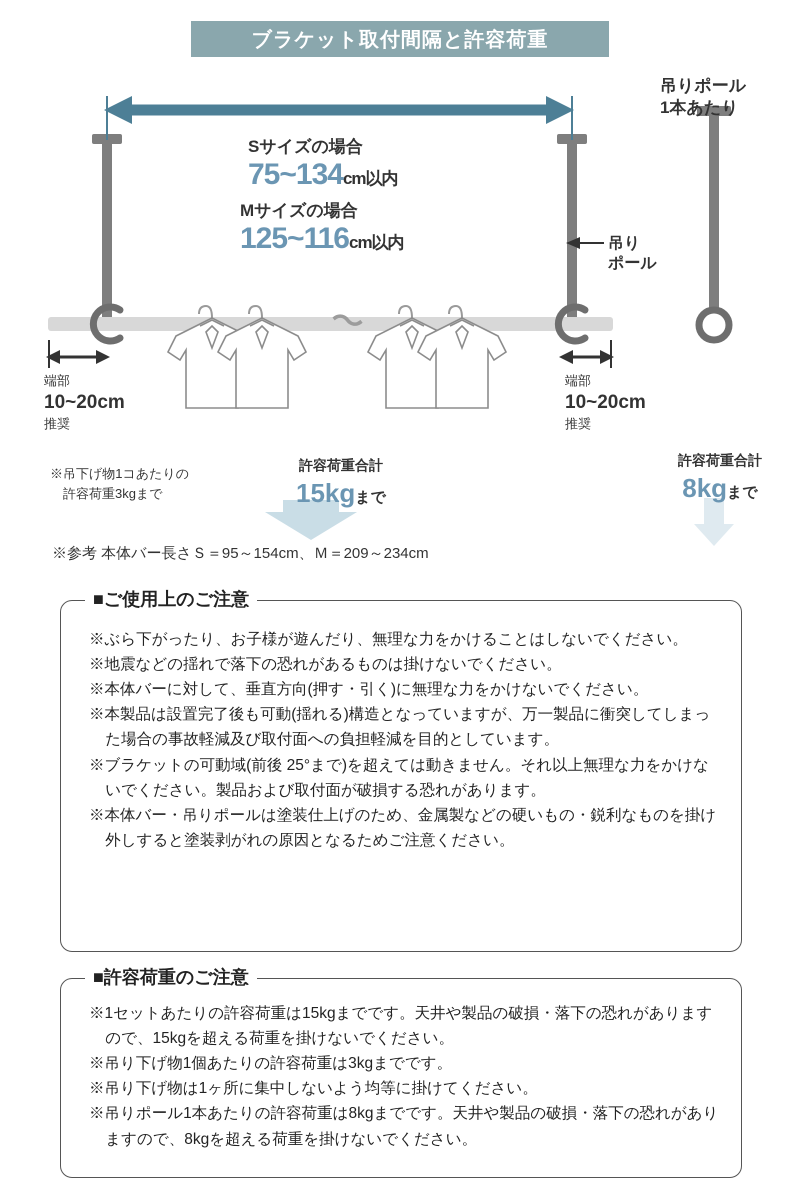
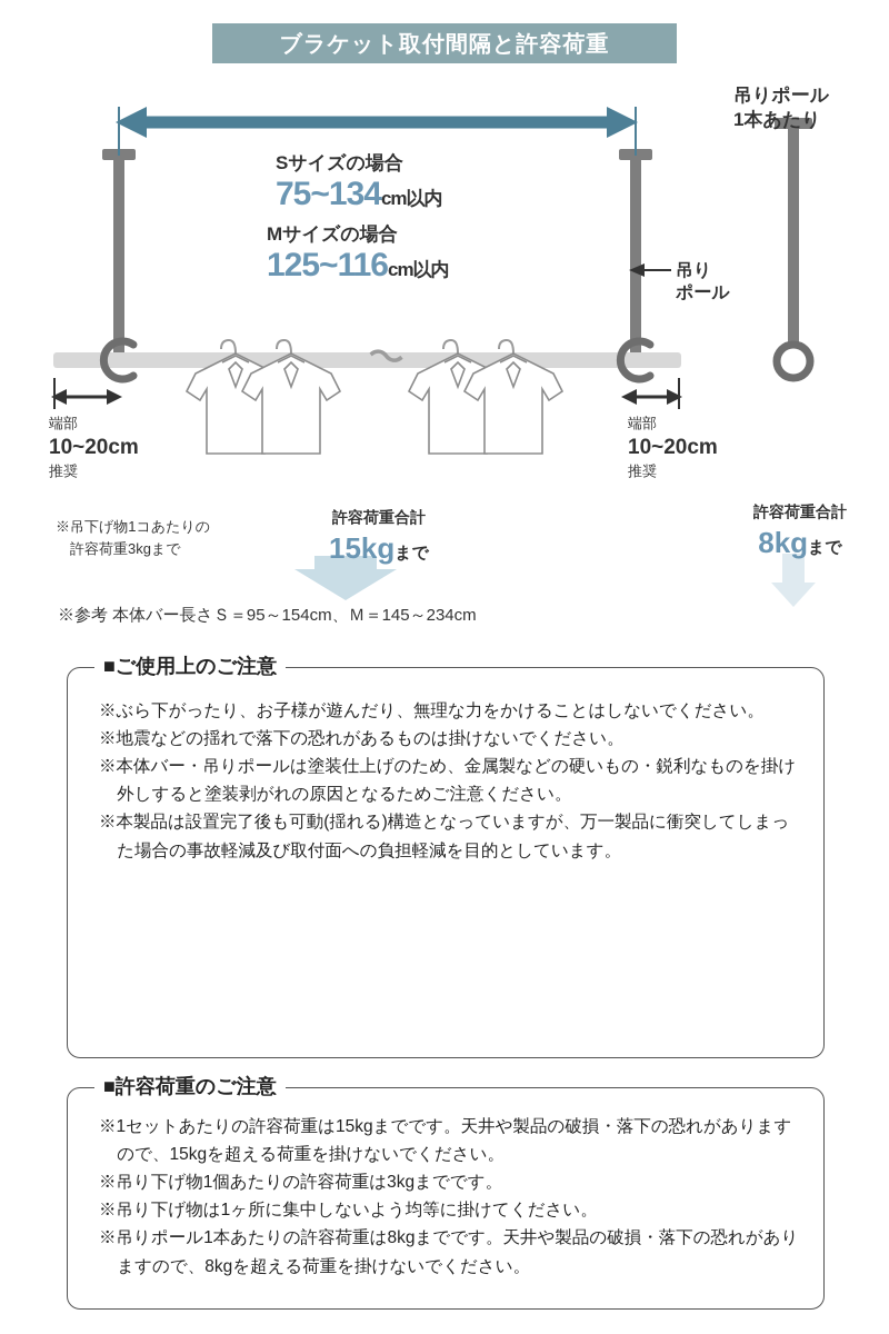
  ブラケット取付間隔と許容荷重
  Sサイズの場合
  75~134cm以内
  Mサイズの場合
  125~116cm以内
  吊りポール
  1本あたり
  吊り
  ポール
  端部
  10~20cm
  推奨
  端部
  10~20cm
  推奨
  ※吊下げ物1コあたりの
  許容荷重3kgまで
  許容荷重合計
  15kgまで
  許容荷重合計
  8kgまで
- ※参考 本体バー長さＳ＝95～154cm、Ｍ＝209～234cm
+ ※参考 本体バー長さＳ＝95～154cm、Ｍ＝145～234cm
  ■ご使用上のご注意
  ※ぶら下がったり、お子様が遊んだり、無理な力をかけることはしないでください。
  ※地震などの揺れで落下の恐れがあるものは掛けないでください。
- ※本体バーに対して、垂直方向(押す・引く)に無理な力をかけないでください。
- ※本製品は設置完了後も可動(揺れる)構造となっていますが、万一製品に衝突してしまった場合の事故軽減及び取付面への負担軽減を目的としています。
+ ※本体バー・吊りポールは塗装仕上げのため、金属製などの硬いもの・鋭利なものを掛け外しすると塗装剥がれの原因となるためご注意ください。
- ※ブラケットの可動域(前後 25°まで)を超えては動きません。それ以上無理な力をかけないでください。製品および取付面が破損する恐れがあります。
- ※本体バー・吊りポールは塗装仕上げのため、金属製などの硬いもの・鋭利なものを掛け外しすると塗装剥がれの原因となるためご注意ください。
+ ※本製品は設置完了後も可動(揺れる)構造となっていますが、万一製品に衝突してしまった場合の事故軽減及び取付面への負担軽減を目的としています。
  ■許容荷重のご注意
  ※1セットあたりの許容荷重は15kgまでです。天井や製品の破損・落下の恐れがありますので、15kgを超える荷重を掛けないでください。
  ※吊り下げ物1個あたりの許容荷重は3kgまでです。
  ※吊り下げ物は1ヶ所に集中しないよう均等に掛けてください。
  ※吊りポール1本あたりの許容荷重は8kgまでです。天井や製品の破損・落下の恐れがありますので、8kgを超える荷重を掛けないでください。
